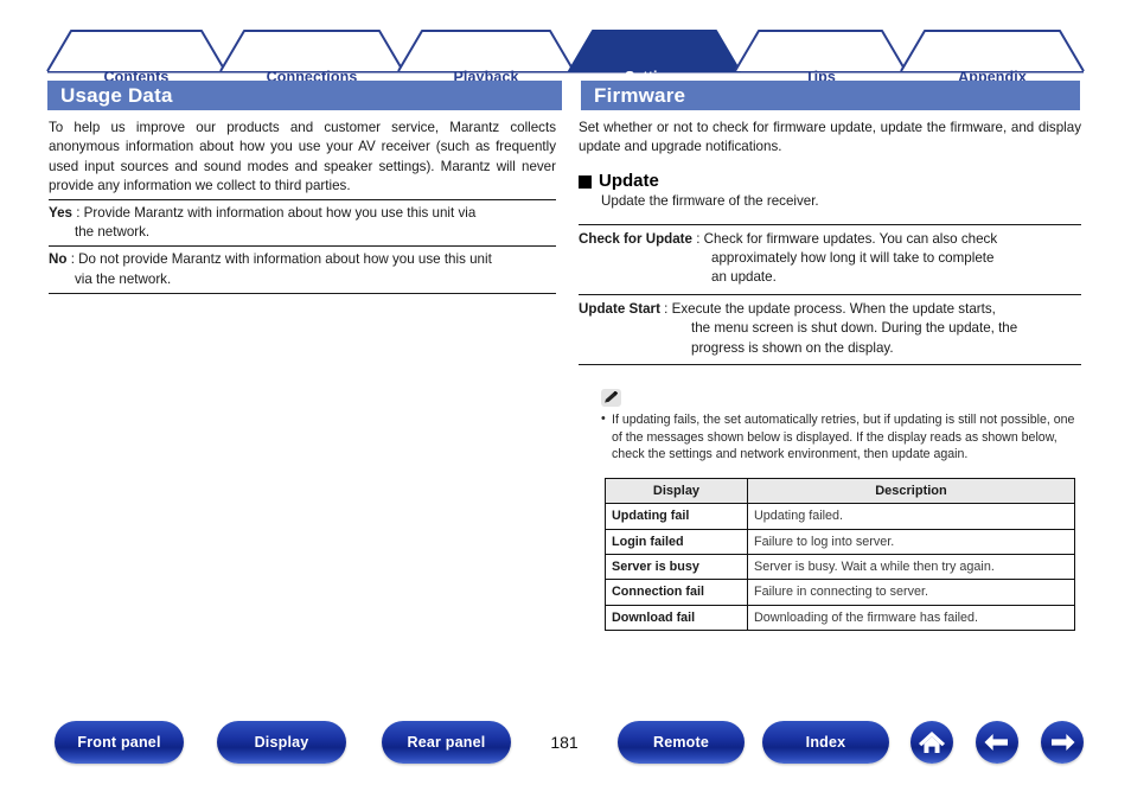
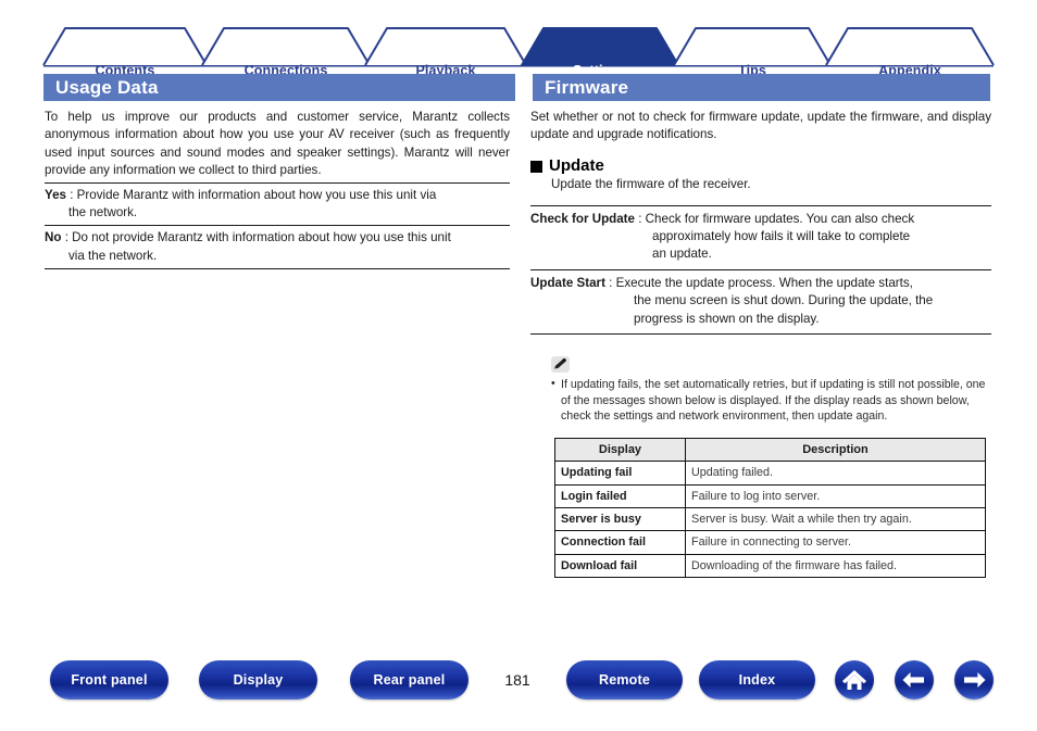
  Contents
  Connections
  Playback
  Settings
  Tips
  Appendix
  Usage Data
  Firmware
  To help us improve our products and customer service, Marantz collects anonymous information about how you use your AV receiver (such as frequently used input sources and sound modes and speaker settings). Marantz will never provide any information we collect to third parties.
  Yes : Provide Marantz with information about how you use this unit via
  the network.
  No : Do not provide Marantz with information about how you use this unit
  via the network.
  Set whether or not to check for firmware update, update the firmware, and display update and upgrade notifications.
  Update
  Update the firmware of the receiver.
  Check for Update : Check for firmware updates. You can also check
- approximately how long it will take to complete
+ approximately how fails it will take to complete
  an update.
  Update Start : Execute the update process. When the update starts,
  the menu screen is shut down. During the update, the
  progress is shown on the display.
  If updating fails, the set automatically retries, but if updating is still not possible, one of the messages shown below is displayed. If the display reads as shown below, check the settings and network environment, then update again.
  Display	Description
  Updating fail	Updating failed.
  Login failed	Failure to log into server.
  Server is busy	Server is busy. Wait a while then try again.
  Connection fail	Failure in connecting to server.
  Download fail	Downloading of the firmware has failed.
  Front panel
  Display
  Rear panel
  181
  Remote
  Index
